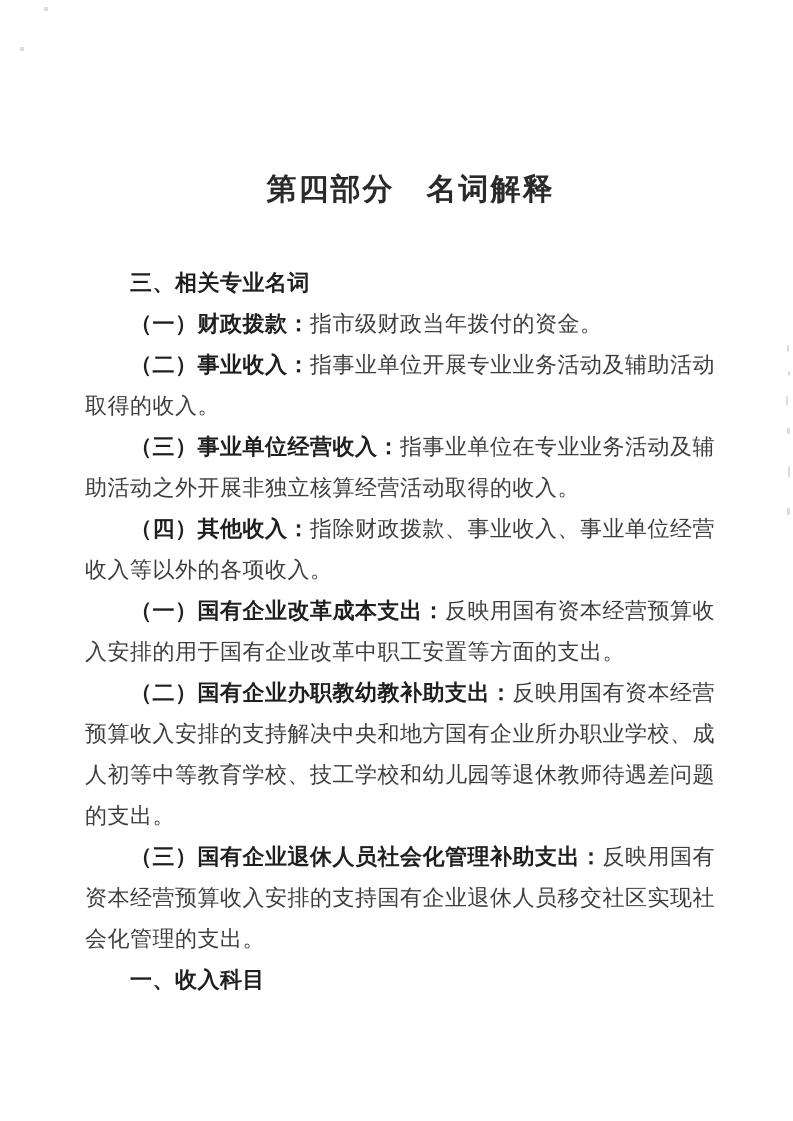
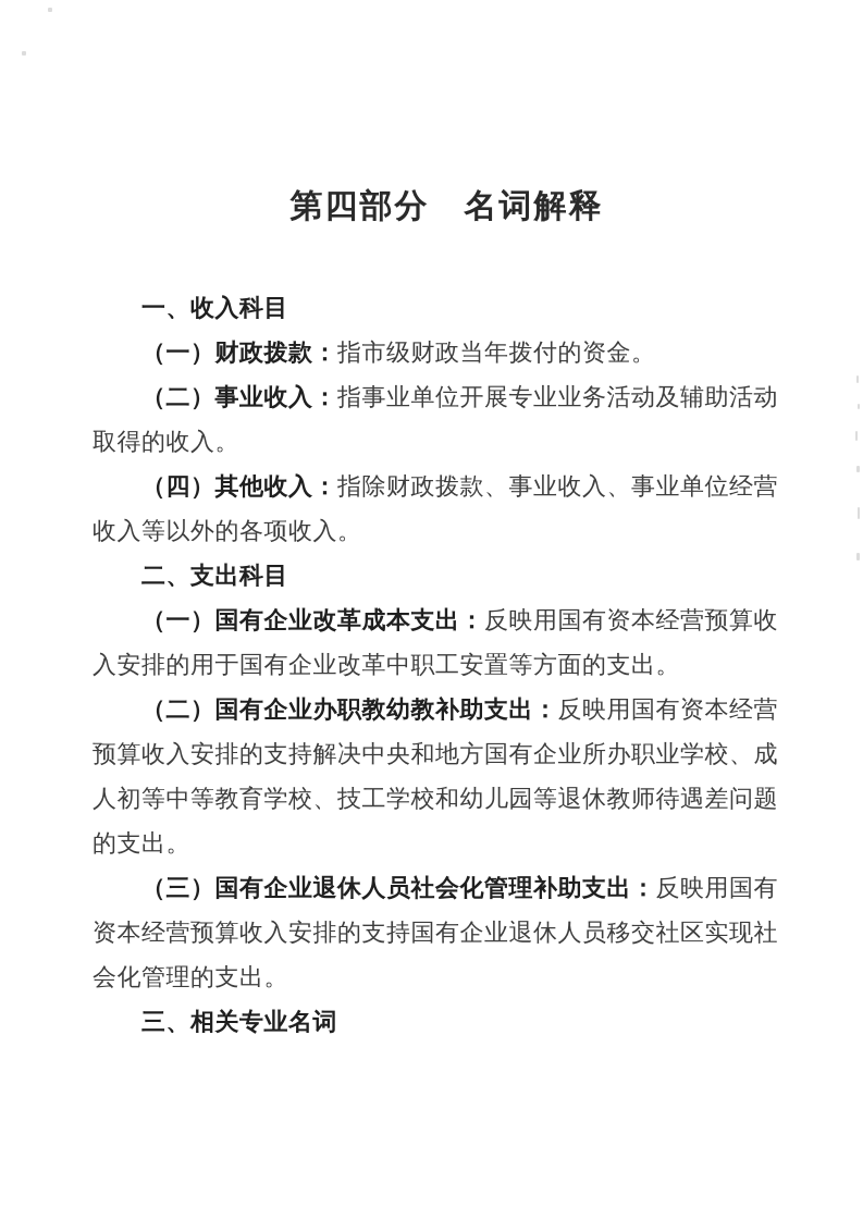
  第四部分 名词解释
- 三、相关专业名词
+ 一、收入科目
  （一）财政拨款：指市级财政当年拨付的资金。
  （二）事业收入：指事业单位开展专业业务活动及辅助活动取得的收入。
- （三）事业单位经营收入：指事业单位在专业业务活动及辅助活动之外开展非独立核算经营活动取得的收入。
  （四）其他收入：指除财政拨款、事业收入、事业单位经营收入等以外的各项收入。
+ 二、支出科目
  （一）国有企业改革成本支出：反映用国有资本经营预算收入安排的用于国有企业改革中职工安置等方面的支出。
  （二）国有企业办职教幼教补助支出：反映用国有资本经营预算收入安排的支持解决中央和地方国有企业所办职业学校、成人初等中等教育学校、技工学校和幼儿园等退休教师待遇差问题的支出。
  （三）国有企业退休人员社会化管理补助支出：反映用国有资本经营预算收入安排的支持国有企业退休人员移交社区实现社会化管理的支出。
- 一、收入科目
+ 三、相关专业名词
